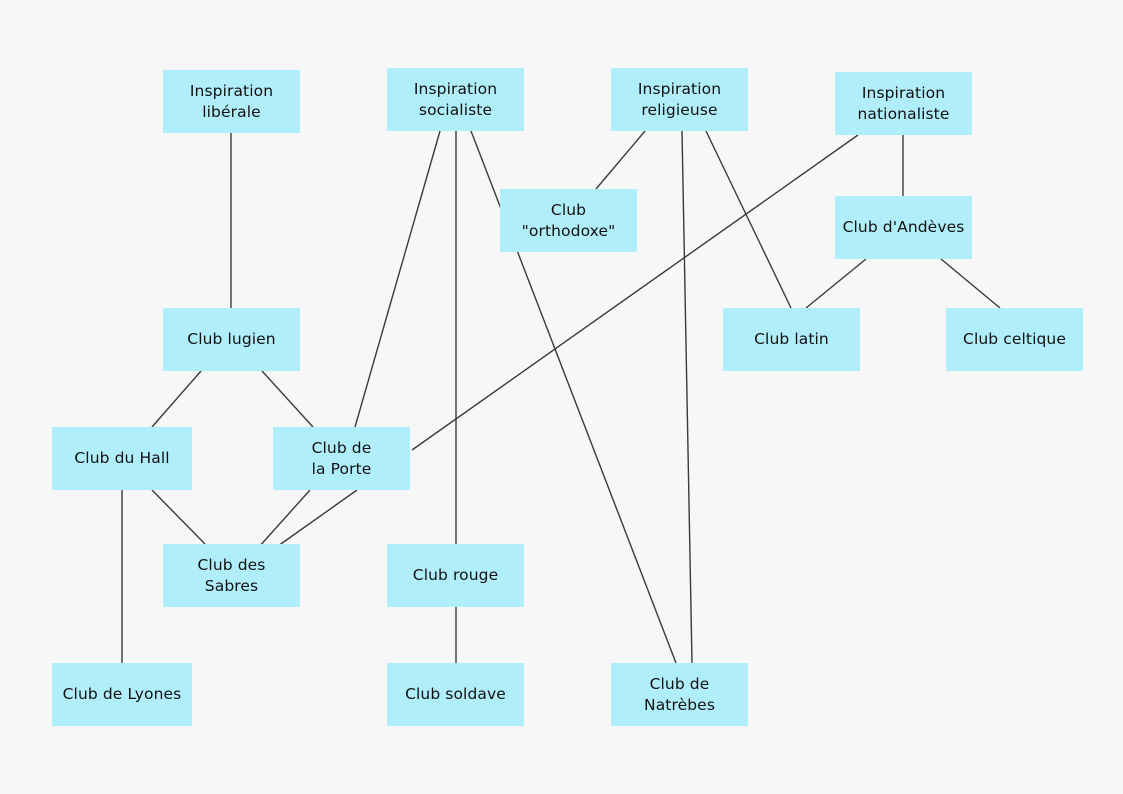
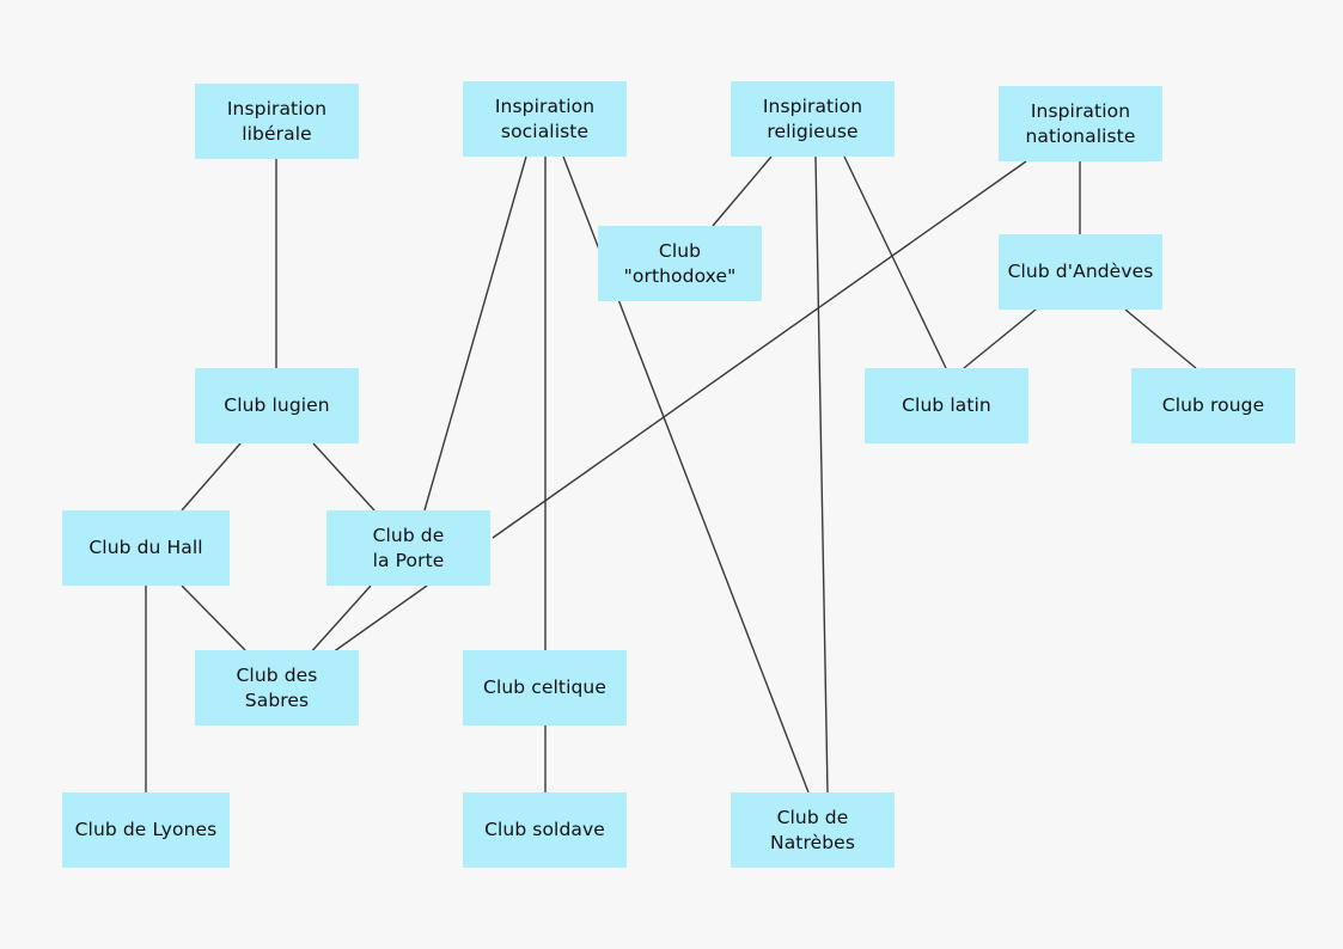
  Inspiration
  libérale
  Inspiration
  socialiste
  Inspiration
  religieuse
  Inspiration
  nationaliste
  Club
  "orthodoxe"
  Club d'Andèves
  Club lugien
  Club latin
- Club celtique
+ Club rouge
  Club du Hall
  Club de
  la Porte
  Club des
  Sabres
- Club rouge
+ Club celtique
  Club de Lyones
  Club soldave
  Club de
  Natrèbes
